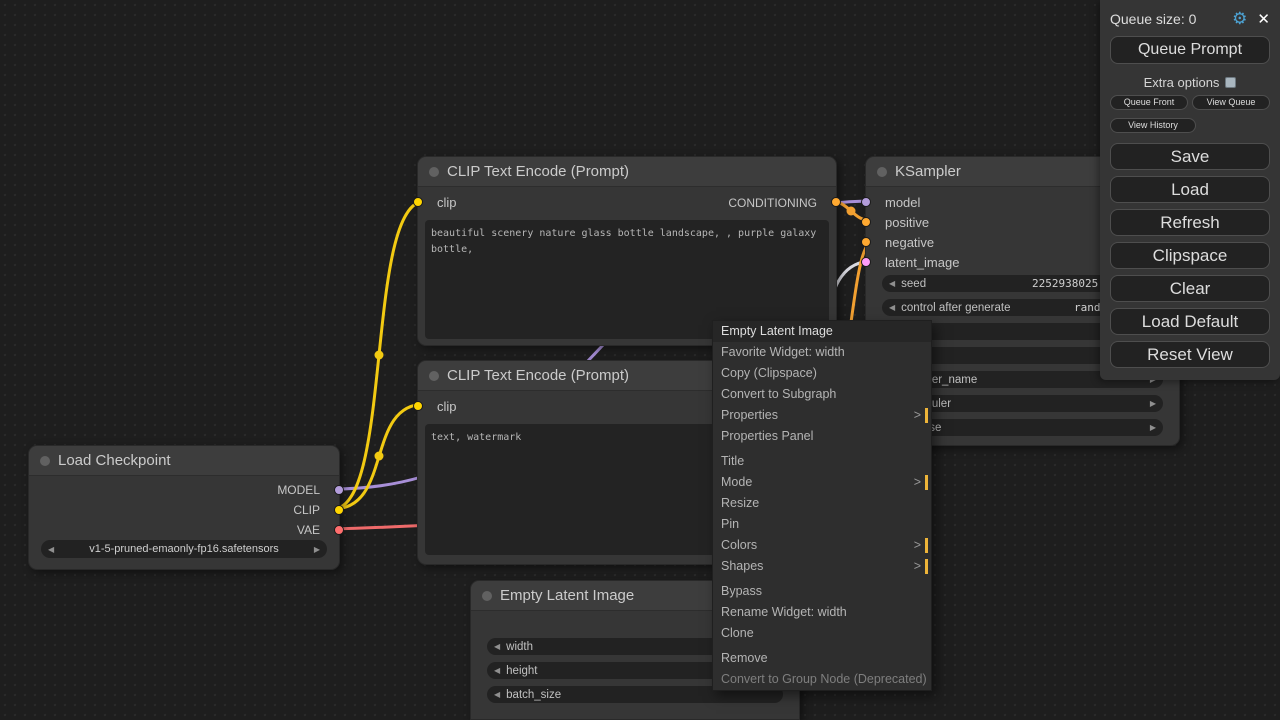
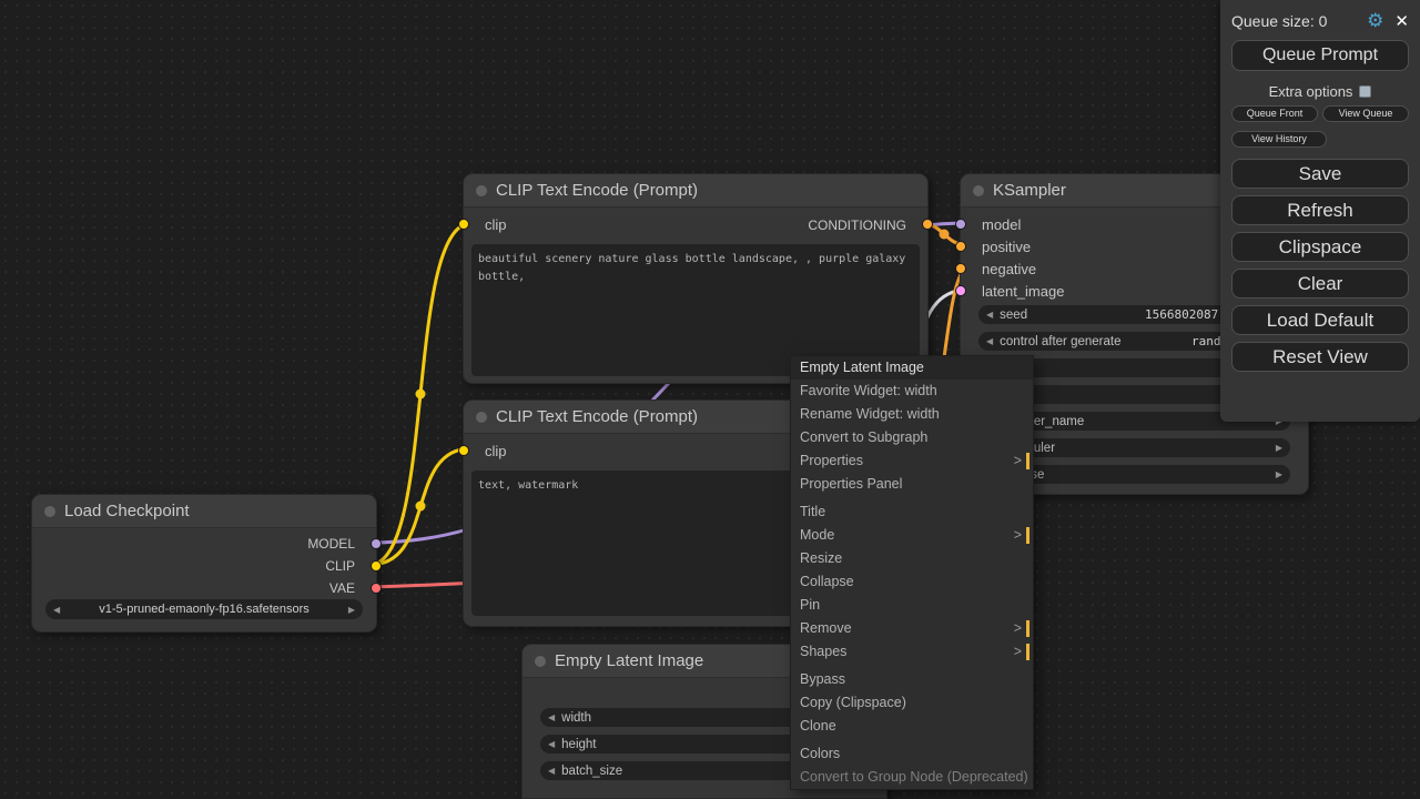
  CLIP Text Encode (Prompt)
  clip
  CONDITIONING
  beautiful scenery nature glass bottle landscape, , purple galaxy bottle,
  CLIP Text Encode (Prompt)
  clip
  text, watermark
  KSampler
  model
  positive
  negative
  latent_image
  ◀
  seed
- 2252938025
+ 1566802087
  ◀
  control after generate
  ▶
  ▶
  Load Checkpoint
  MODEL
  CLIP
  VAE
  ◀
  v1-5-pruned-emaonly-fp16.safetensors
  ▶
  Empty Latent Image
  ◀
  width
  ◀
  height
  ◀
  batch_size
  Empty Latent Image
  Favorite Widget: width
- Copy (Clipspace)
+ Rename Widget: width
  Convert to Subgraph
  Properties
  >
  Properties Panel
  Title
  Mode
  >
  Resize
+ Collapse
  Pin
- Colors
+ Remove
  >
  Shapes
  >
  Bypass
- Rename Widget: width
+ Copy (Clipspace)
  Clone
- Remove
+ Colors
  Convert to Group Node (Deprecated)
  Queue size: 0
  ⚙
  ✕
  Queue Prompt
  Extra options
  Queue Front
  View Queue
  View History
  Save
- Load
  Refresh
  Clipspace
  Clear
  Load Default
  Reset View
